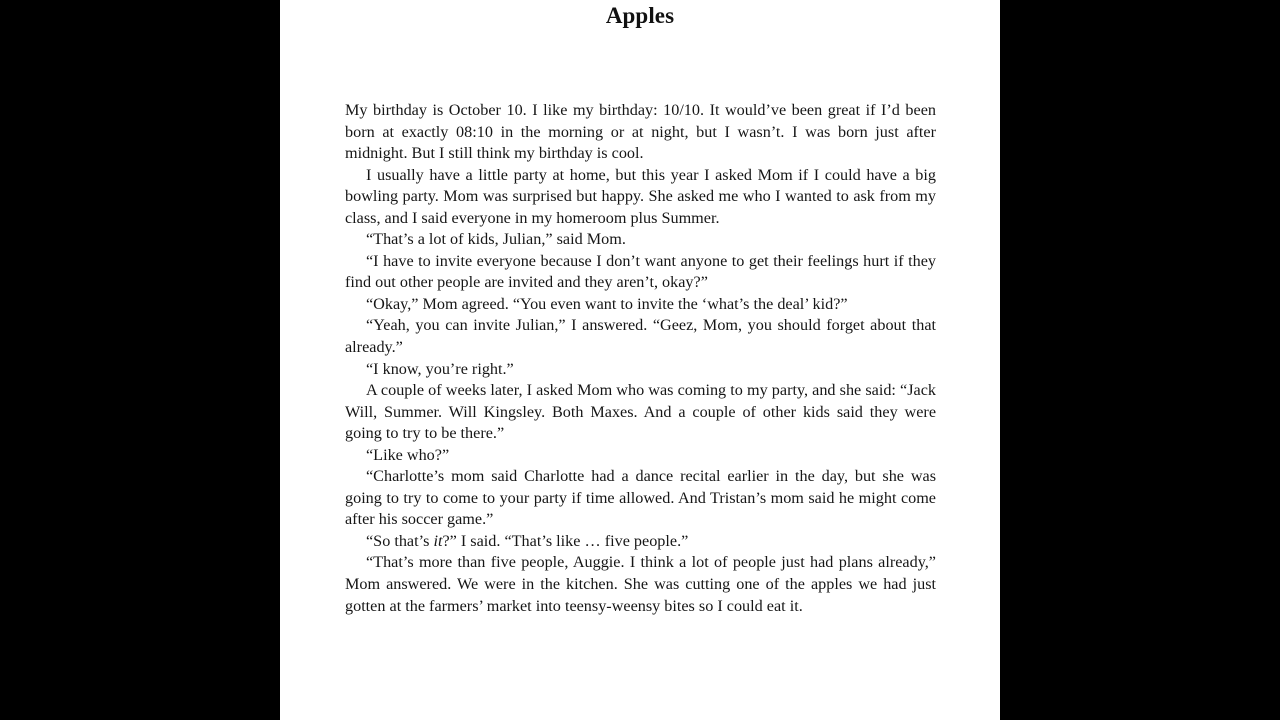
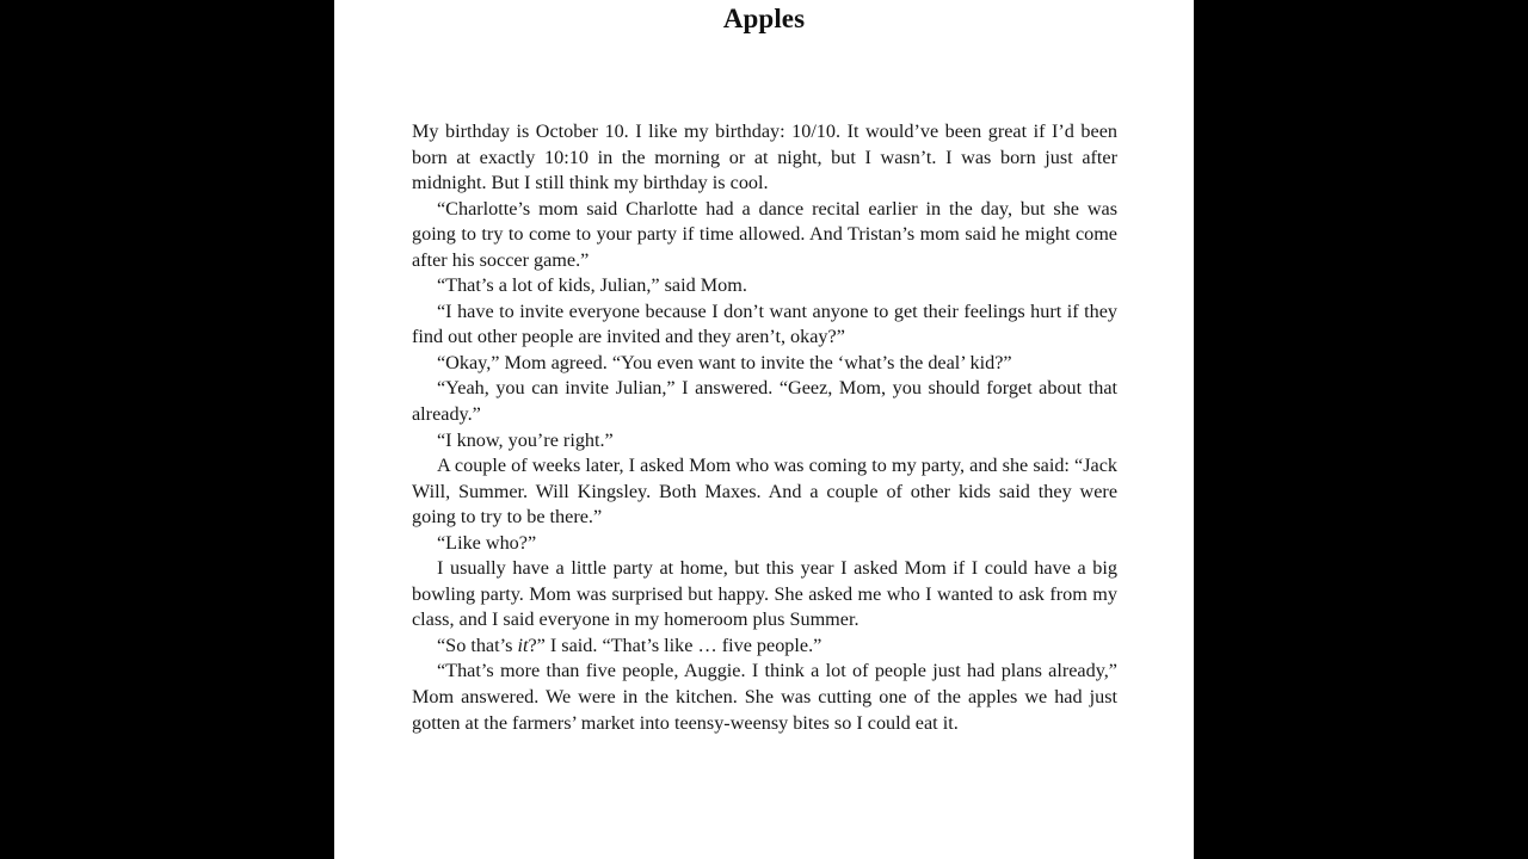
  Apples
- My birthday is October 10. I like my birthday: 10/10. It would’ve been great if I’d been born at exactly 08:10 in the morning or at night, but I wasn’t. I was born just after midnight. But I still think my birthday is cool.
+ My birthday is October 10. I like my birthday: 10/10. It would’ve been great if I’d been born at exactly 10:10 in the morning or at night, but I wasn’t. I was born just after midnight. But I still think my birthday is cool.
- I usually have a little party at home, but this year I asked Mom if I could have a big bowling party. Mom was surprised but happy. She asked me who I wanted to ask from my class, and I said everyone in my homeroom plus Summer.
+ “Charlotte’s mom said Charlotte had a dance recital earlier in the day, but she was going to try to come to your party if time allowed. And Tristan’s mom said he might come after his soccer game.”
  “That’s a lot of kids, Julian,” said Mom.
  “I have to invite everyone because I don’t want anyone to get their feelings hurt if they find out other people are invited and they aren’t, okay?”
  “Okay,” Mom agreed. “You even want to invite the ‘what’s the deal’ kid?”
  “Yeah, you can invite Julian,” I answered. “Geez, Mom, you should forget about that already.”
  “I know, you’re right.”
  A couple of weeks later, I asked Mom who was coming to my party, and she said: “Jack Will, Summer. Will Kingsley. Both Maxes. And a couple of other kids said they were going to try to be there.”
  “Like who?”
- “Charlotte’s mom said Charlotte had a dance recital earlier in the day, but she was going to try to come to your party if time allowed. And Tristan’s mom said he might come after his soccer game.”
+ I usually have a little party at home, but this year I asked Mom if I could have a big bowling party. Mom was surprised but happy. She asked me who I wanted to ask from my class, and I said everyone in my homeroom plus Summer.
  “So that’s it?” I said. “That’s like … five people.”
  “That’s more than five people, Auggie. I think a lot of people just had plans already,” Mom answered. We were in the kitchen. She was cutting one of the apples we had just gotten at the farmers’ market into teensy-weensy bites so I could eat it.
